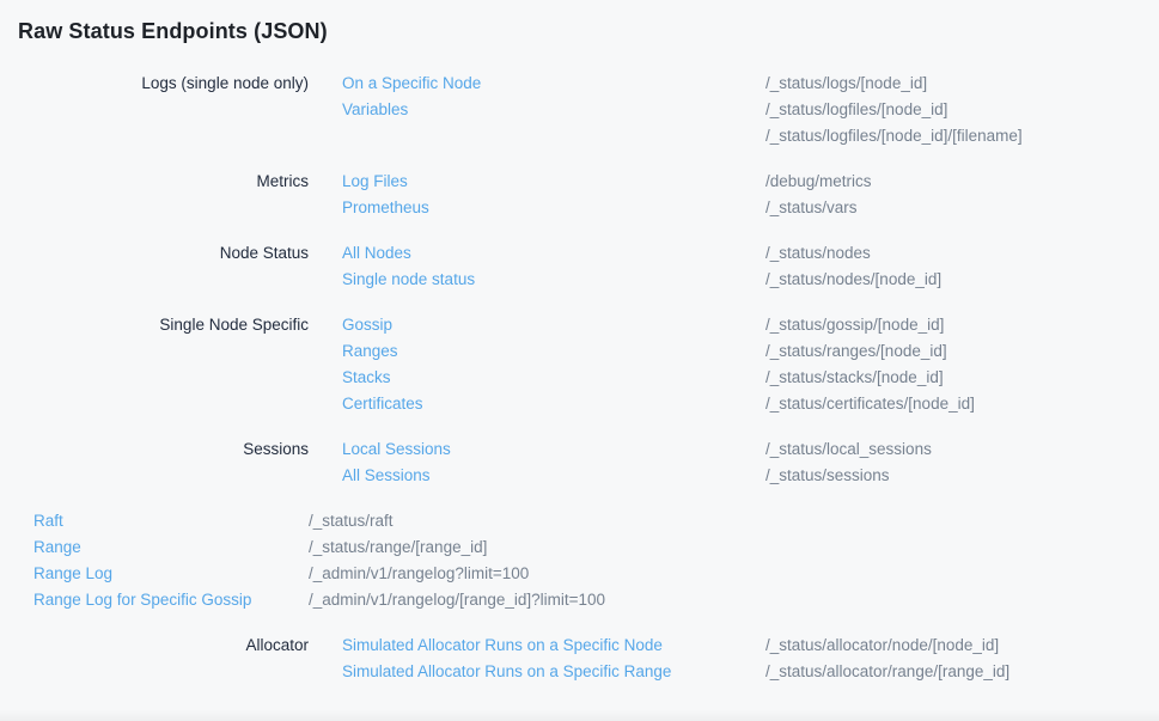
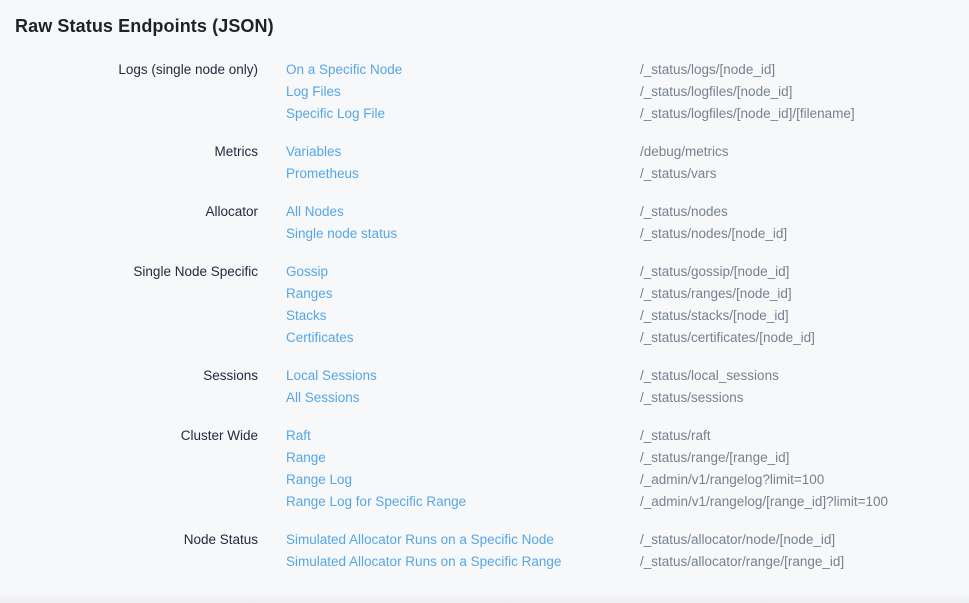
  Raw Status Endpoints (JSON)
  Logs (single node only)
  On a Specific Node
- Variables
+ Log Files
+ Specific Log File
  /_status/logs/[node_id]
  /_status/logfiles/[node_id]
  /_status/logfiles/[node_id]/[filename]
  Metrics
- Log Files
+ Variables
  Prometheus
  /debug/metrics
  /_status/vars
- Node Status
+ Allocator
  All Nodes
  Single node status
  /_status/nodes
  /_status/nodes/[node_id]
  Single Node Specific
  Gossip
  Ranges
  Stacks
  Certificates
  /_status/gossip/[node_id]
  /_status/ranges/[node_id]
  /_status/stacks/[node_id]
  /_status/certificates/[node_id]
  Sessions
  Local Sessions
  All Sessions
  /_status/local_sessions
  /_status/sessions
+ Cluster Wide
  Raft
  Range
  Range Log
- Range Log for Specific Gossip
+ Range Log for Specific Range
  /_status/raft
  /_status/range/[range_id]
  /_admin/v1/rangelog?limit=100
  /_admin/v1/rangelog/[range_id]?limit=100
- Allocator
+ Node Status
  Simulated Allocator Runs on a Specific Node
  Simulated Allocator Runs on a Specific Range
  /_status/allocator/node/[node_id]
  /_status/allocator/range/[range_id]
